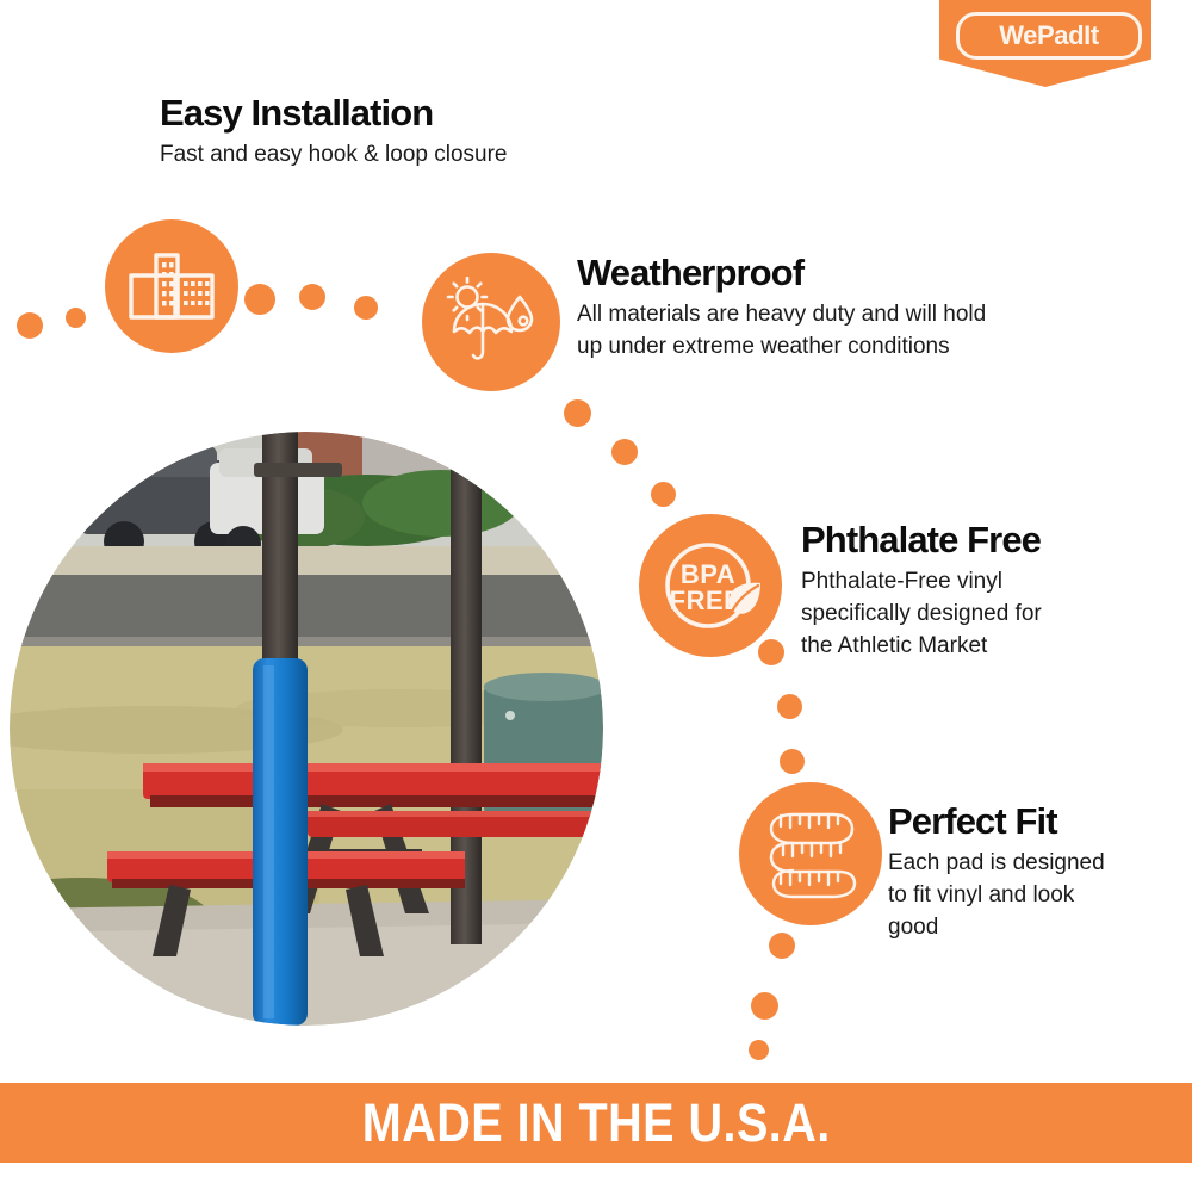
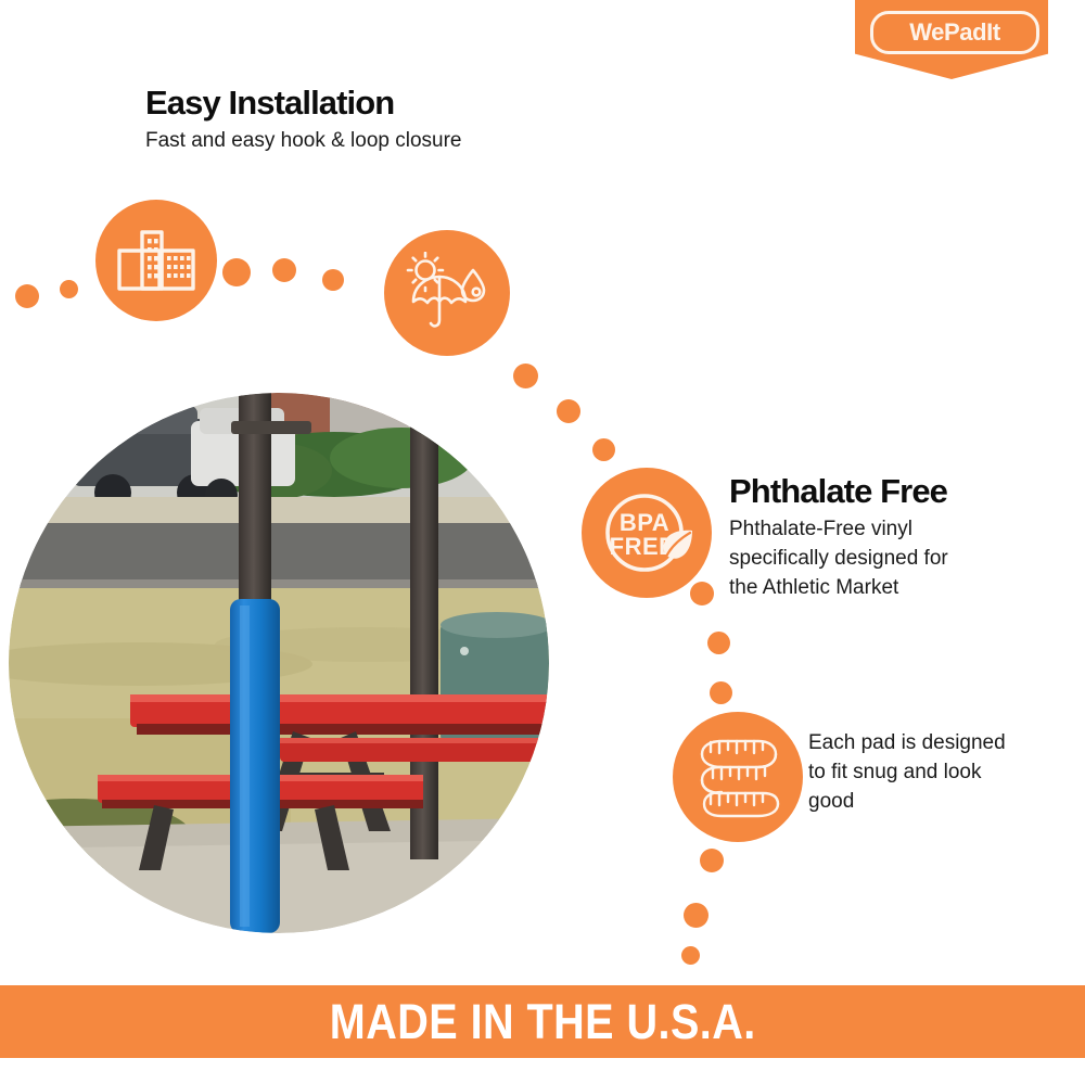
  WePadIt
  Easy Installation
  Fast and easy hook & loop closure
- Weatherproof
- All materials are heavy duty and will hold
- up under extreme weather conditions
  BPA
  FRE
  Phthalate Free
  Phthalate-Free vinyl
  specifically designed for
  the Athletic Market
- Perfect Fit
  Each pad is designed
- to fit vinyl and look
+ to fit snug and look
  good
  MADE IN THE U.S.A.
